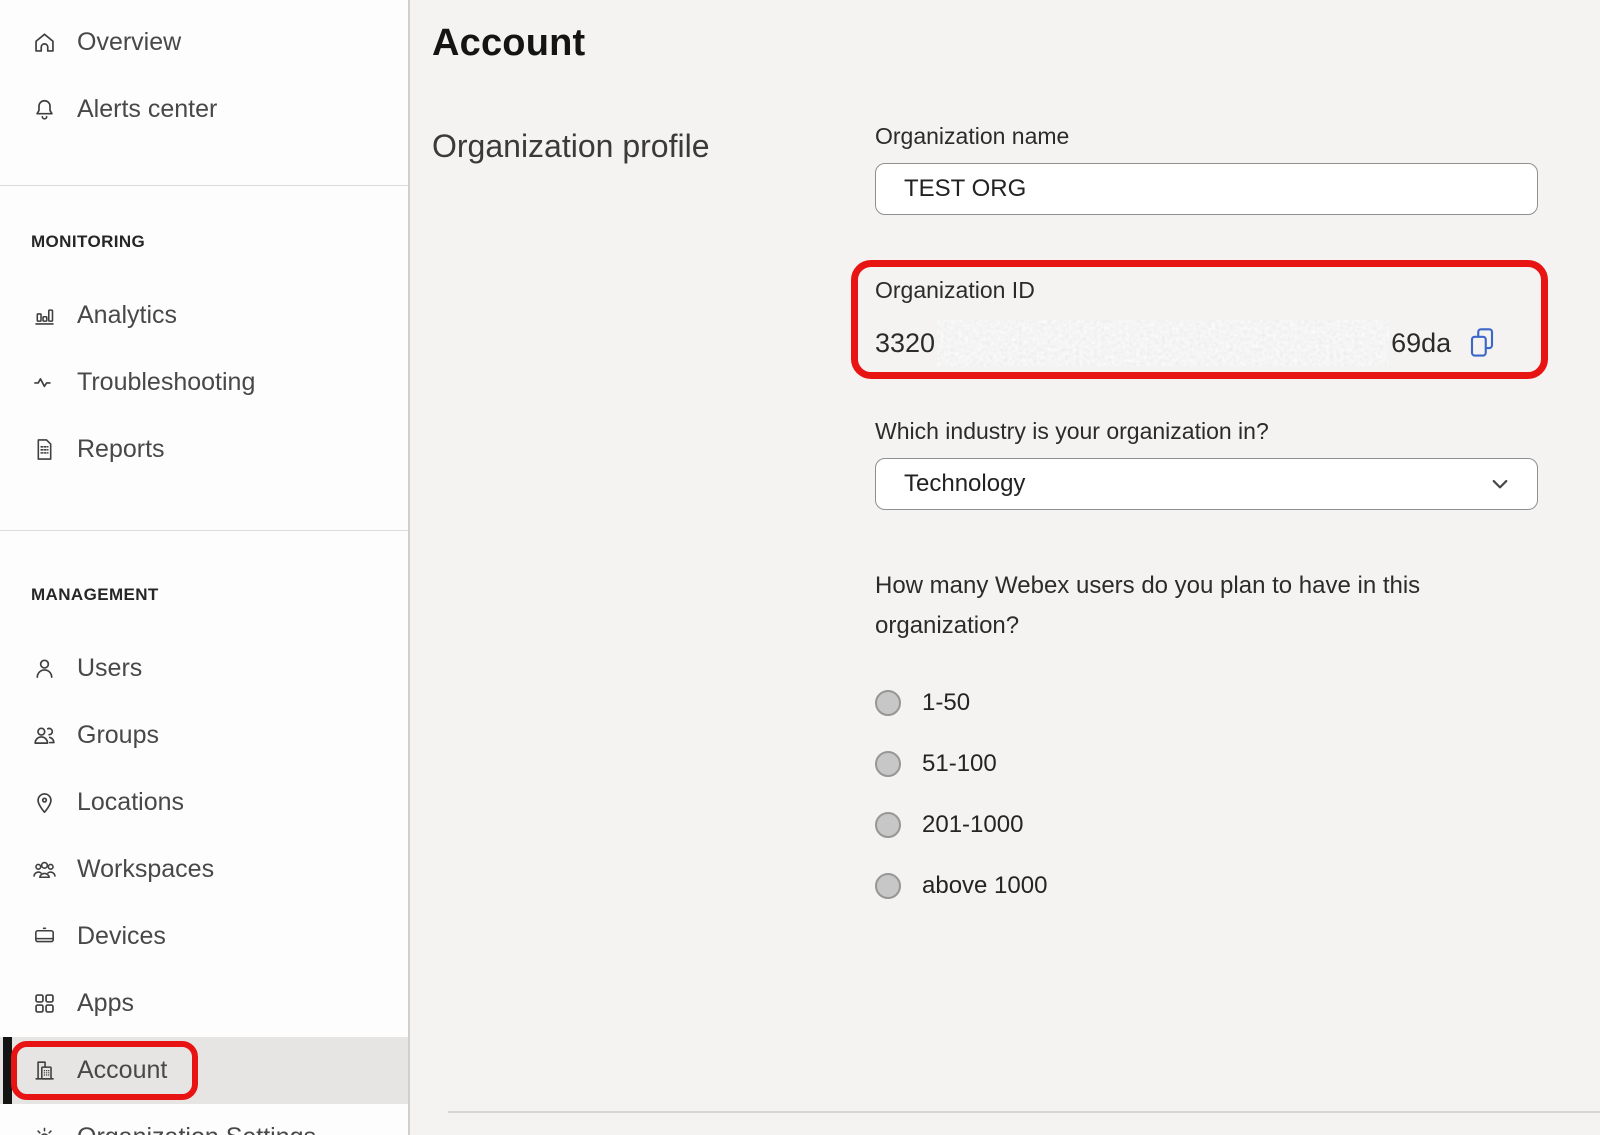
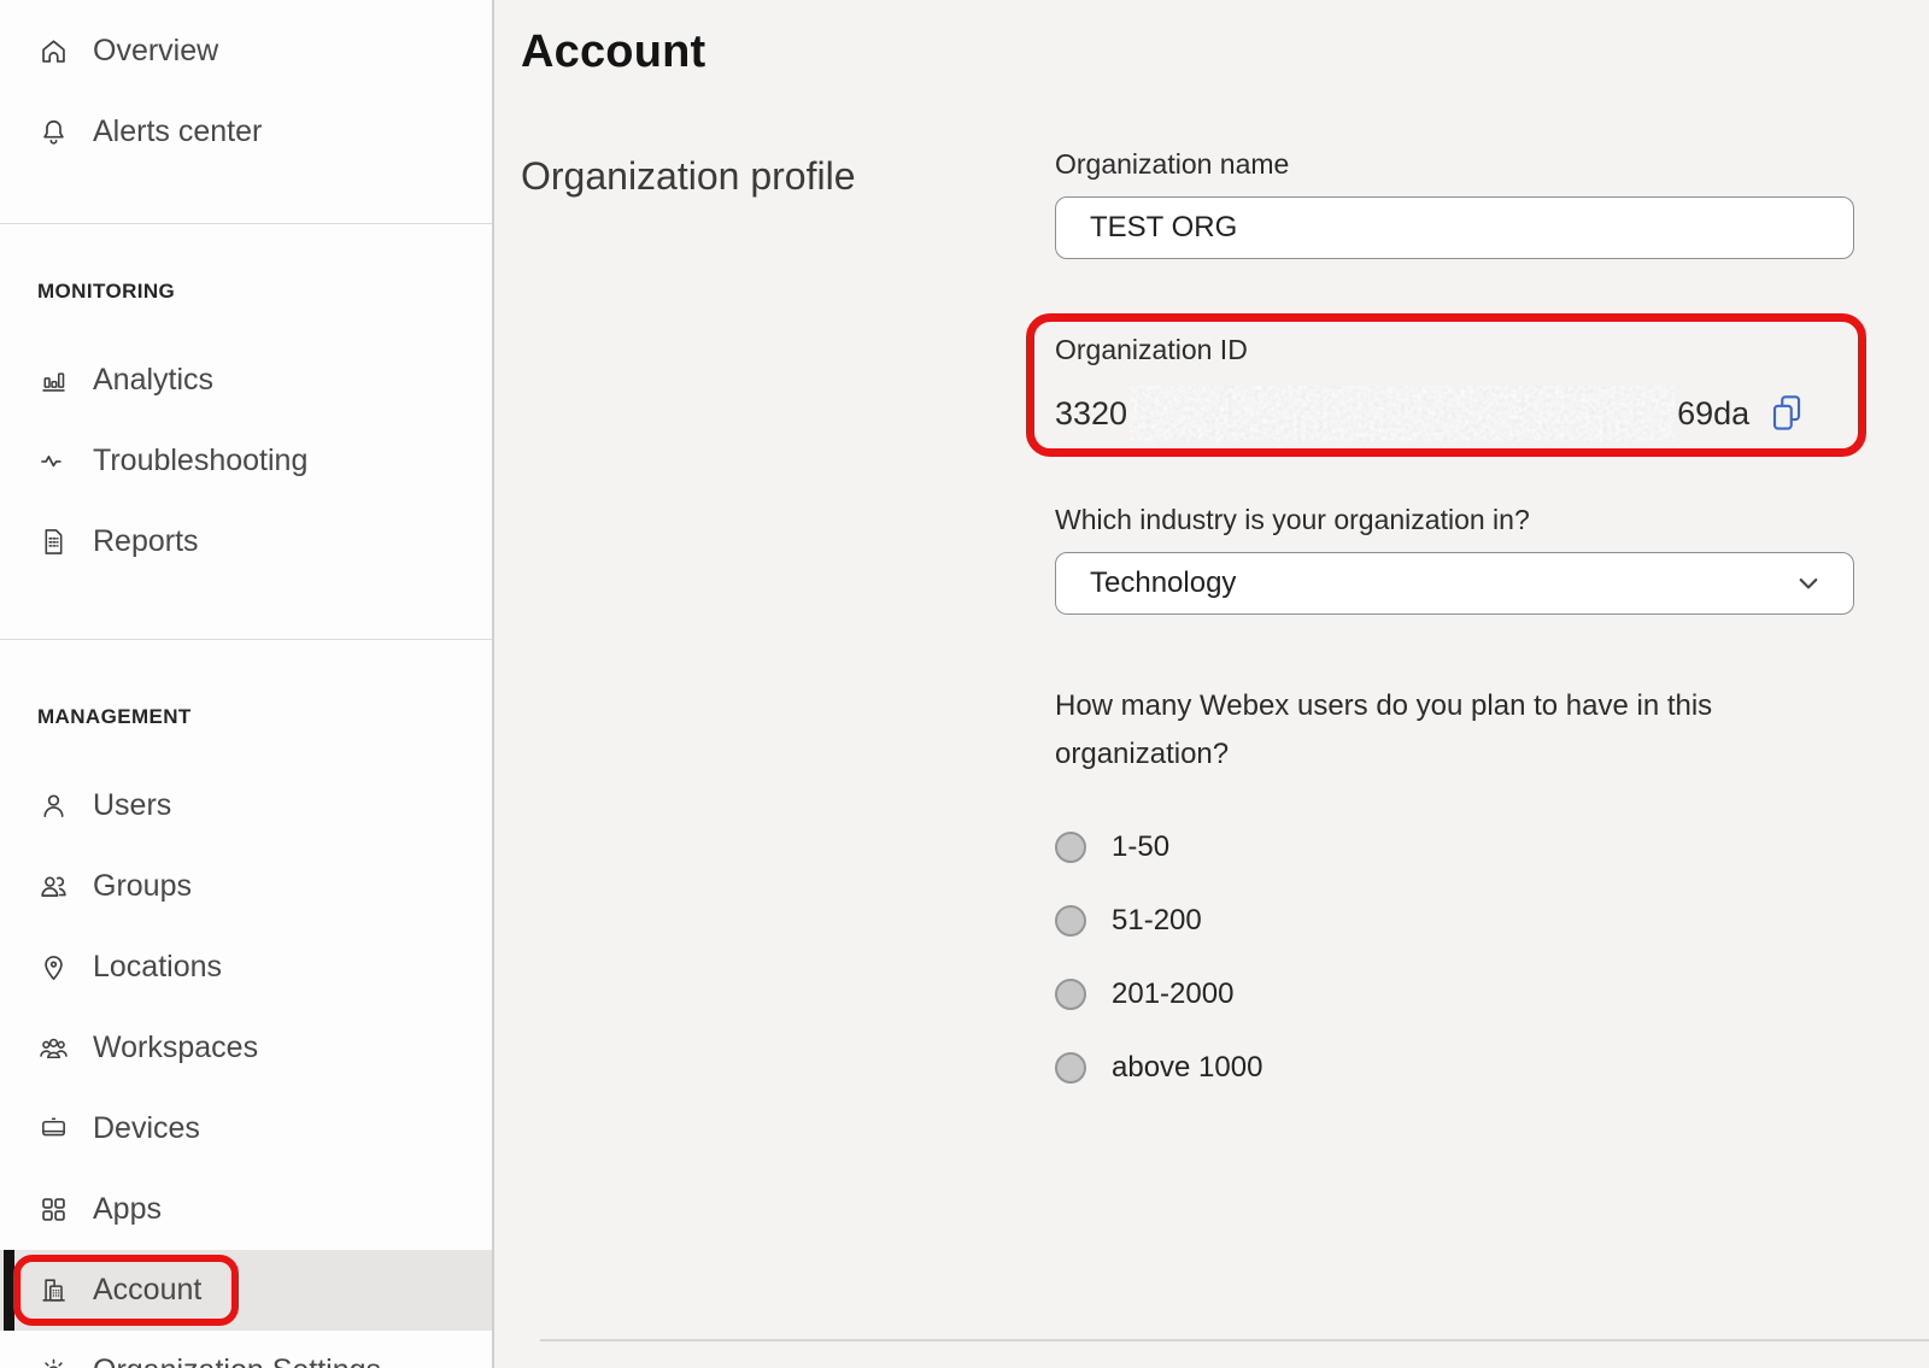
  Overview
  Alerts center
  MONITORING
  Analytics
  Troubleshooting
  Reports
  MANAGEMENT
  Users
  Groups
  Locations
  Workspaces
  Devices
  Apps
  Account
  Account
  Organization profile
  Organization name
  TEST ORG
  Organization ID
  3320
  69da
  Which industry is your organization in?
  Technology
  How many Webex users do you plan to have in this organization?
  1-50
- 51-100
+ 51-200
- 201-1000
+ 201-2000
  above 1000
